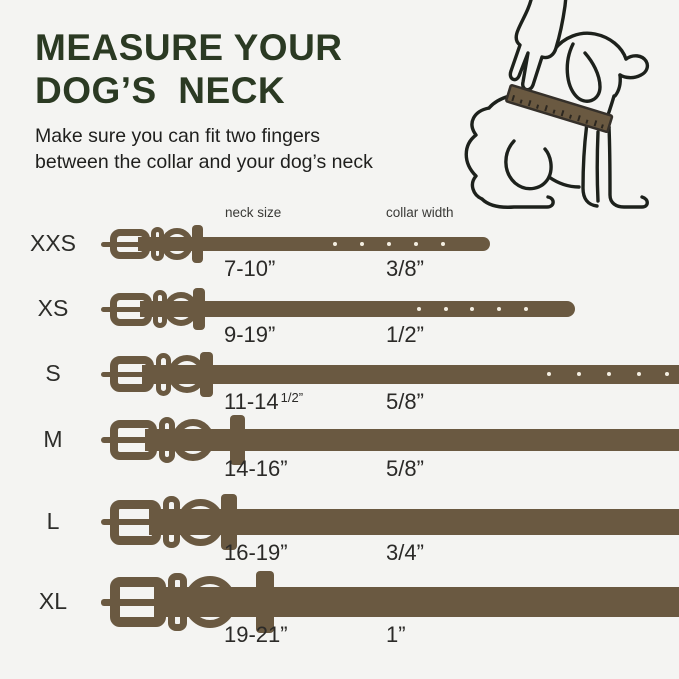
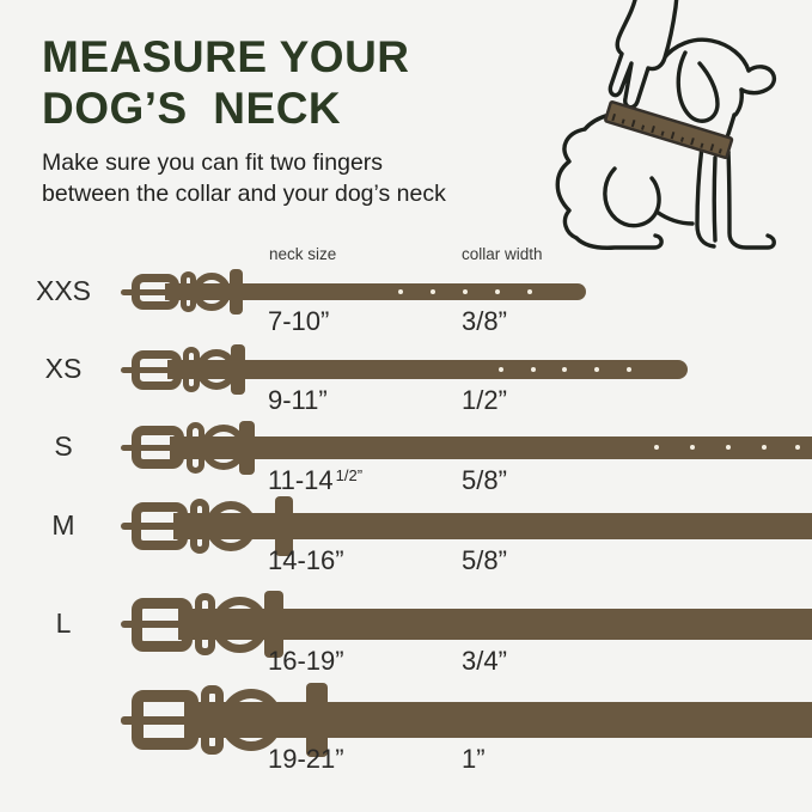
  MEASURE YOUR
  DOG’S NECK
  Make sure you can fit two fingers
  between the collar and your dog’s neck
  neck size
  collar width
  XXS
  7-10”
  3/8”
  XS
- 9-19”
+ 9-11”
  1/2”
  S
  11-14 1/2”
  5/8”
  M
  14-16”
  5/8”
  L
  16-19”
  3/4”
- XL
  19-21”
  1”
